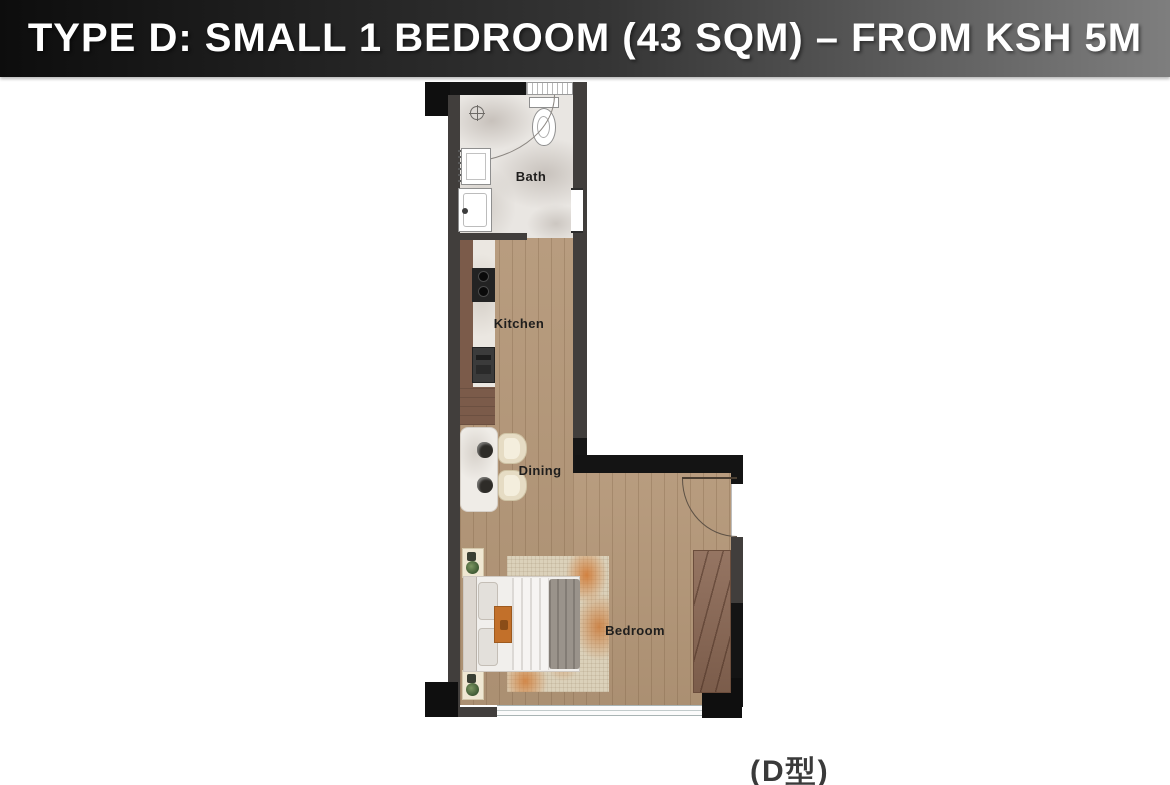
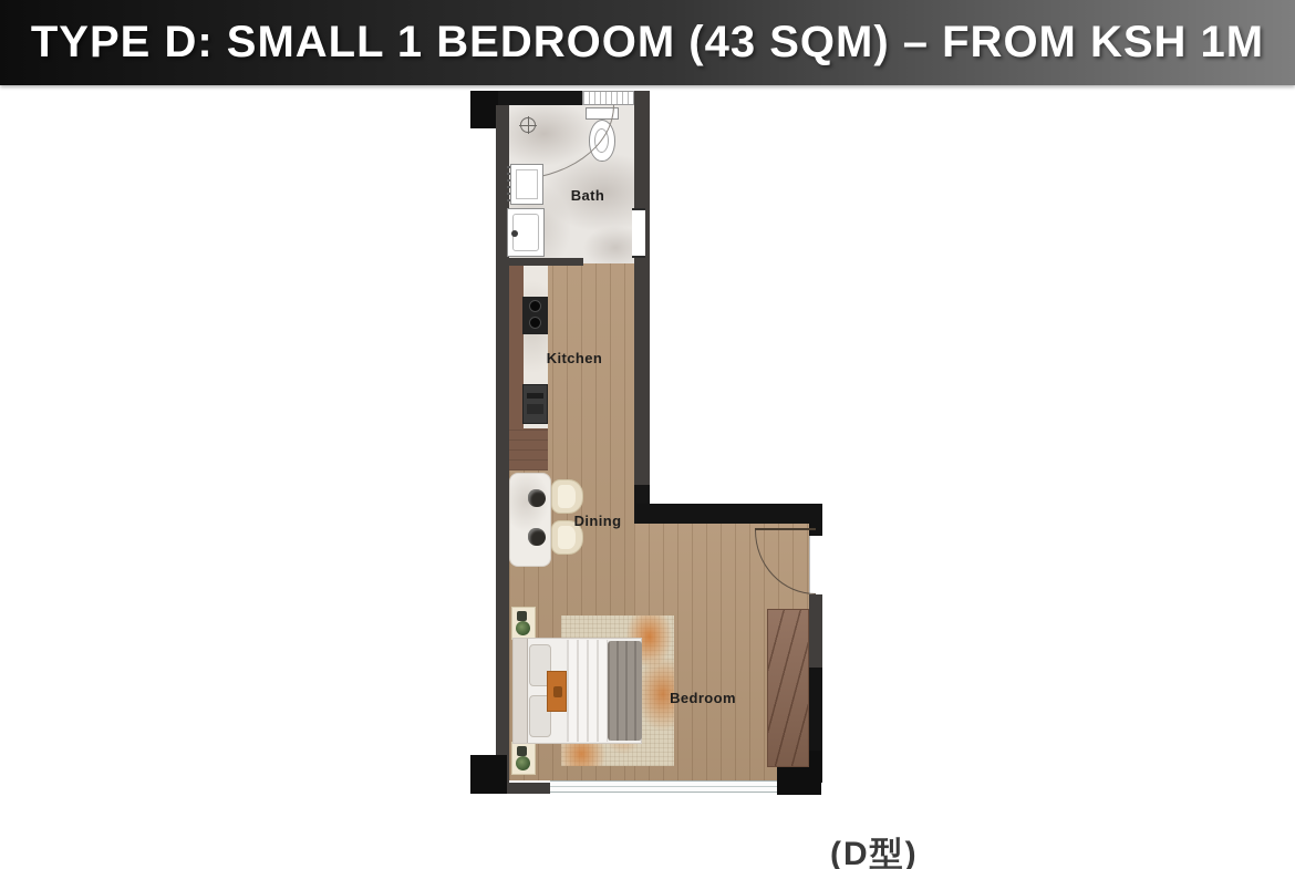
- TYPE D: SMALL 1 BEDROOM (43 SQM) – FROM KSH 5M
+ TYPE D: SMALL 1 BEDROOM (43 SQM) – FROM KSH 1M
  Bath
  Kitchen
  Dining
  Bedroom
  (D型)
